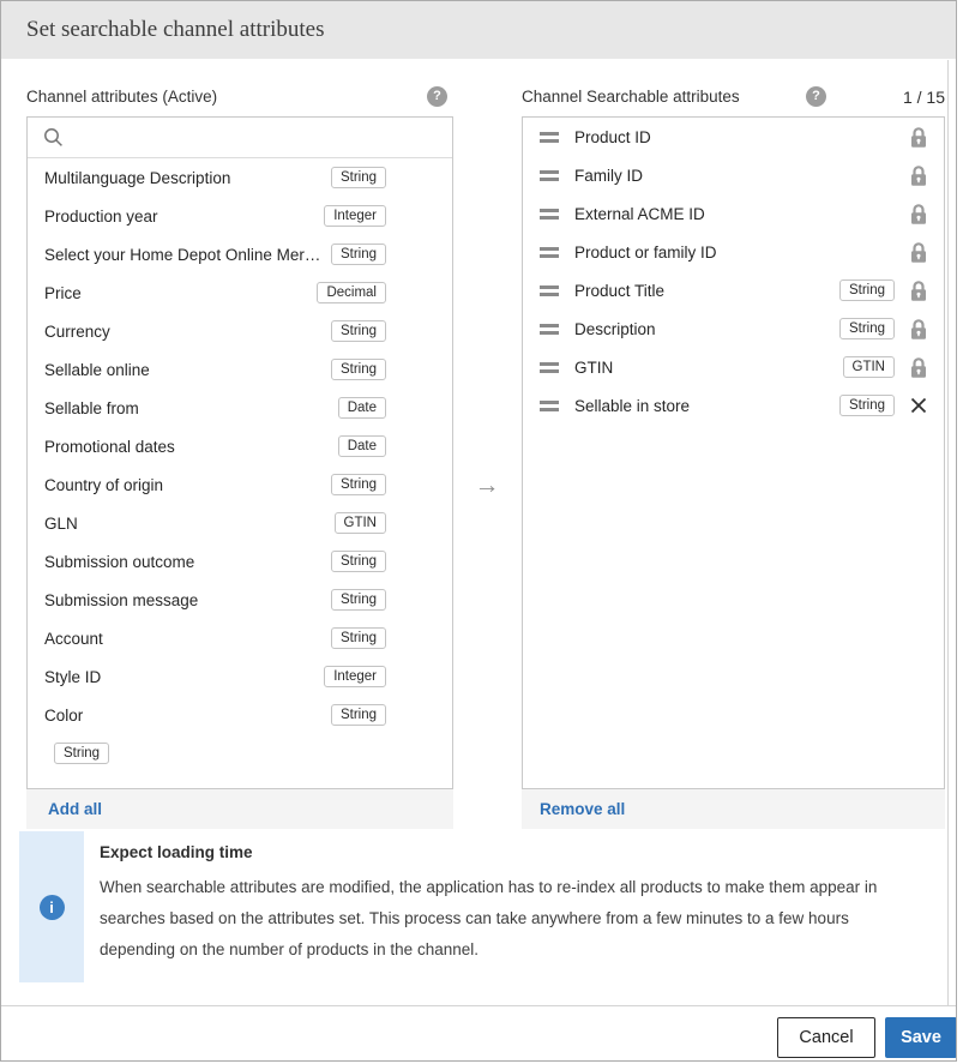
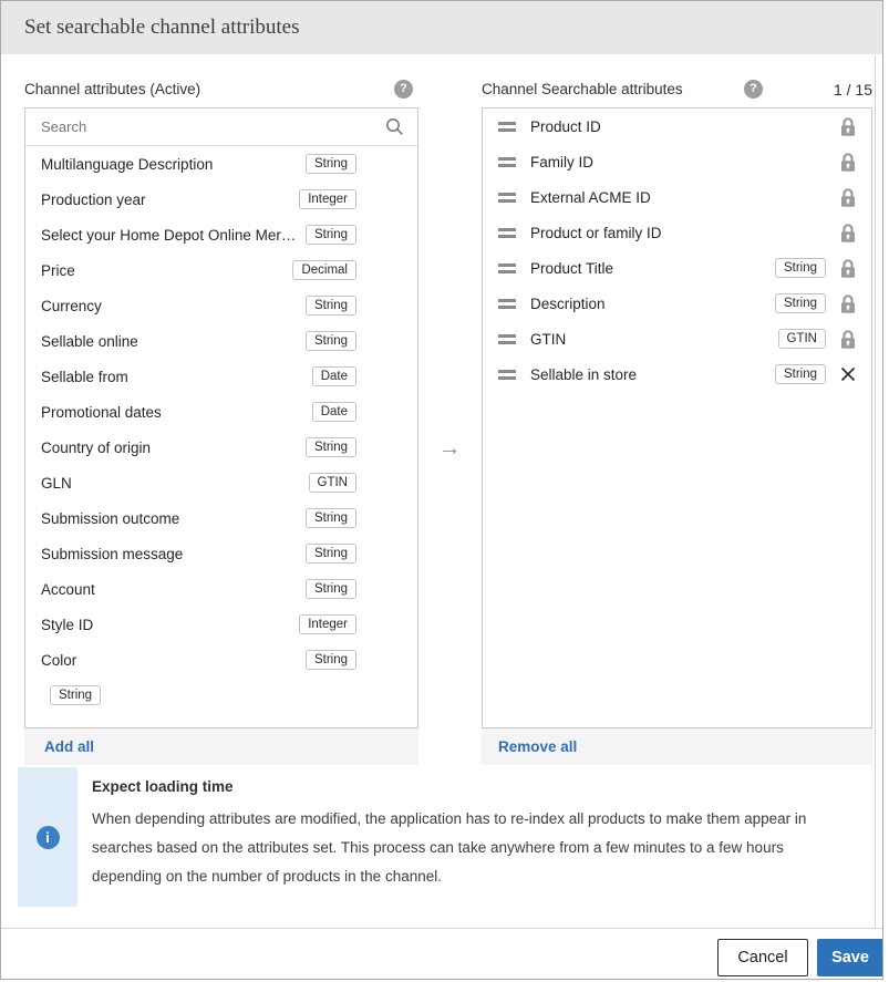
  Set searchable channel attributes
  Channel attributes (Active)
  Channel Searchable attributes
  1 / 15
+ Search
  Multilanguage Description
  String
  Production year
  Integer
  Select your Home Depot Online Merch
  String
  Price
  Decimal
  Currency
  String
  Sellable online
  String
  Sellable from
  Date
  Promotional dates
  Date
  Country of origin
  String
  GLN
  GTIN
  Submission outcome
  String
  Submission message
  String
  Account
  String
  Style ID
  Integer
  Color
  String
  String
  Product ID
  Family ID
  External ACME ID
  Product or family ID
  Product Title
  String
  Description
  String
  GTIN
  GTIN
  Sellable in store
  String
  Add all
  Remove all
  Expect loading time
- When searchable attributes are modified, the application has to re-index all products to make them appear in searches based on the attributes set. This process can take anywhere from a few minutes to a few hours depending on the number of products in the channel.
+ When depending attributes are modified, the application has to re-index all products to make them appear in searches based on the attributes set. This process can take anywhere from a few minutes to a few hours depending on the number of products in the channel.
  Cancel
  Save
